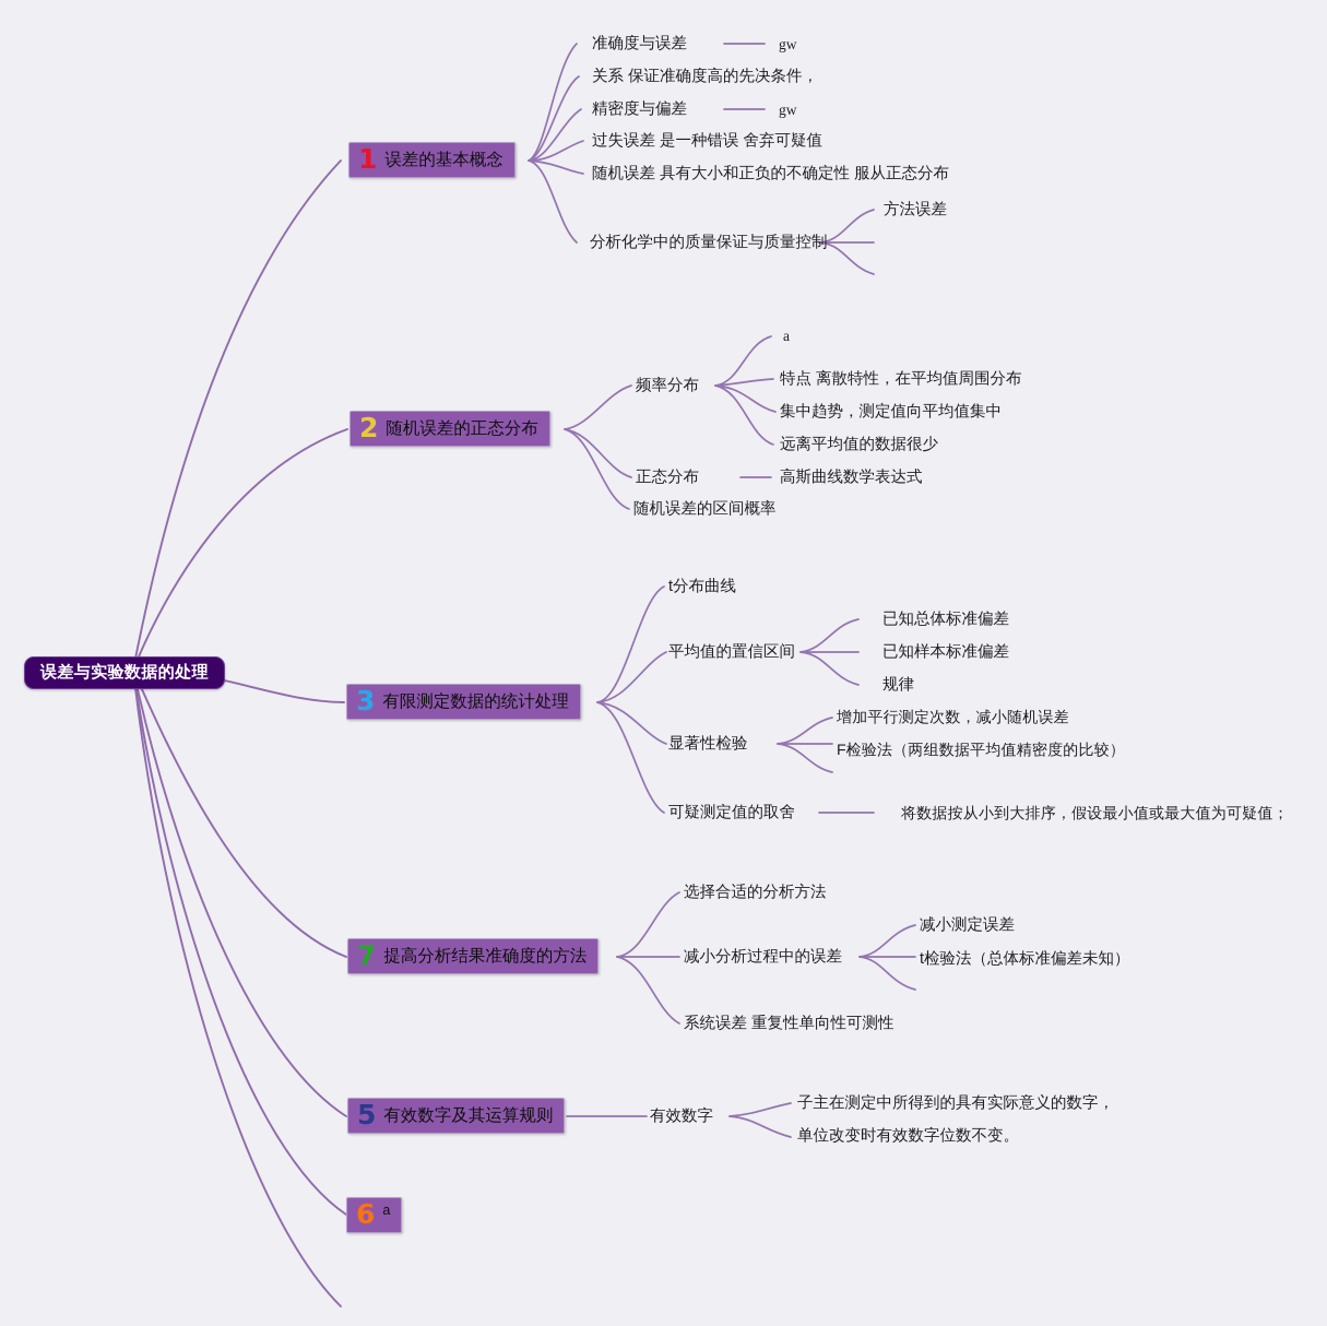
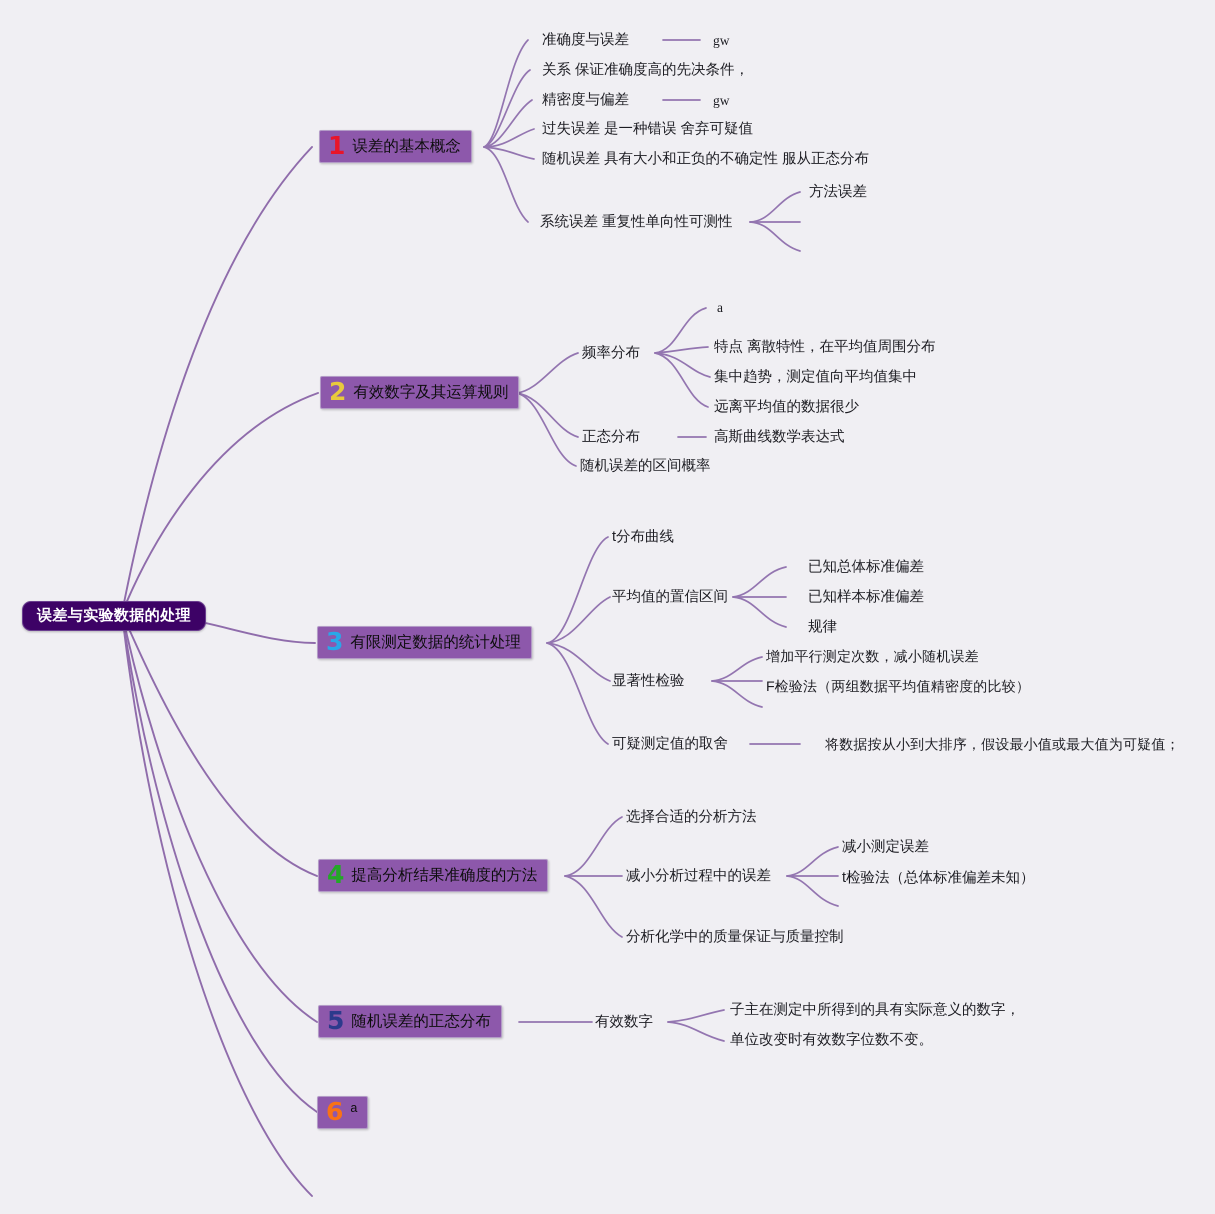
  误差与实验数据的处理
  1
  误差的基本概念
  准确度与误差
  gw
  关系 保证准确度高的先决条件，
  精密度与偏差
  gw
  过失误差 是一种错误 舍弃可疑值
  随机误差 具有大小和正负的不确定性 服从正态分布
- 分析化学中的质量保证与质量控制
+ 系统误差 重复性单向性可测性
  方法误差
  2
- 随机误差的正态分布
+ 有效数字及其运算规则
  频率分布
  a
  特点 离散特性，在平均值周围分布
  集中趋势，测定值向平均值集中
  远离平均值的数据很少
  正态分布
  高斯曲线数学表达式
  随机误差的区间概率
  3
  有限测定数据的统计处理
  t分布曲线
  平均值的置信区间
  已知总体标准偏差
  已知样本标准偏差
  规律
  显著性检验
  增加平行测定次数，减小随机误差
  F检验法（两组数据平均值精密度的比较）
  可疑测定值的取舍
  将数据按从小到大排序，假设最小值或最大值为可疑值；
- 7
+ 4
  提高分析结果准确度的方法
  选择合适的分析方法
  减小分析过程中的误差
  减小测定误差
  t检验法（总体标准偏差未知）
- 系统误差 重复性单向性可测性
+ 分析化学中的质量保证与质量控制
  5
- 有效数字及其运算规则
+ 随机误差的正态分布
  有效数字
  子主在测定中所得到的具有实际意义的数字，
  单位改变时有效数字位数不变。
  6
  a
